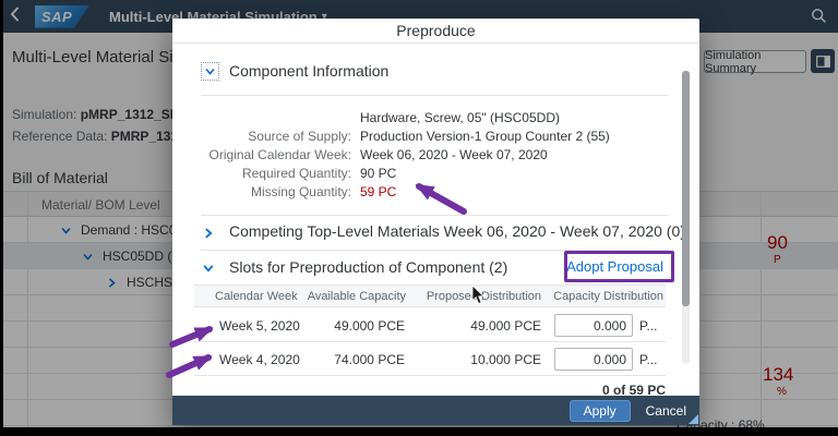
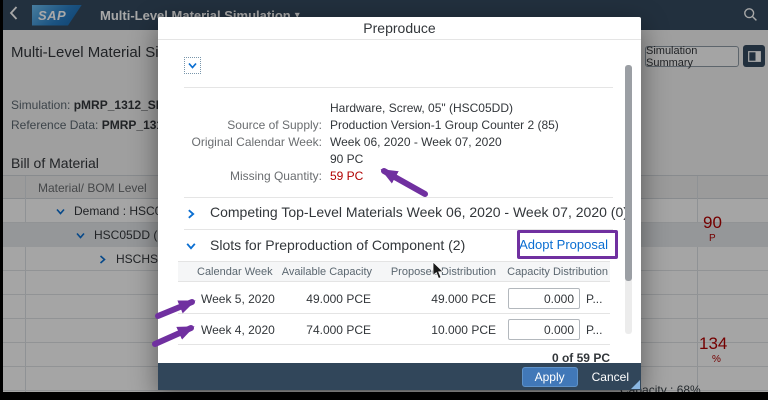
  SAP
  Multi-Level Material Simulation
  ▾
  Multi-Level Material Si
  Simulation Summary
  Simulation: pMRP_1312_S
  Reference Data: PMRP_13
  Bill of Material
  Material/ BOM Level
  Demand : HSC
  90
  P
  134
  %
  Capacity : 68%
  Preproduce
- Component Information
  Hardware, Screw, 05" (HSC05DD)
  Source of Supply:
- Production Version-1 Group Counter 2 (55)
+ Production Version-1 Group Counter 2 (85)
  Original Calendar Week:
  Week 06, 2020 - Week 07, 2020
- Required Quantity:
  90 PC
  Missing Quantity:
  59 PC
  Competing Top-Level Materials Week 06, 2020 - Week 07, 2020 (0
  Slots for Preproduction of Component (2)
  Adopt Proposal
  Calendar Week
  Available Capacity
  Propose Distribution
  Capacity Distribution
  Week 5, 2020
  49.000 PCE
  49.000 PCE
  0.000
  P...
  Week 4, 2020
  74.000 PCE
  10.000 PCE
  0.000
  P...
  0 of 59 PC
  Apply
  Cancel
